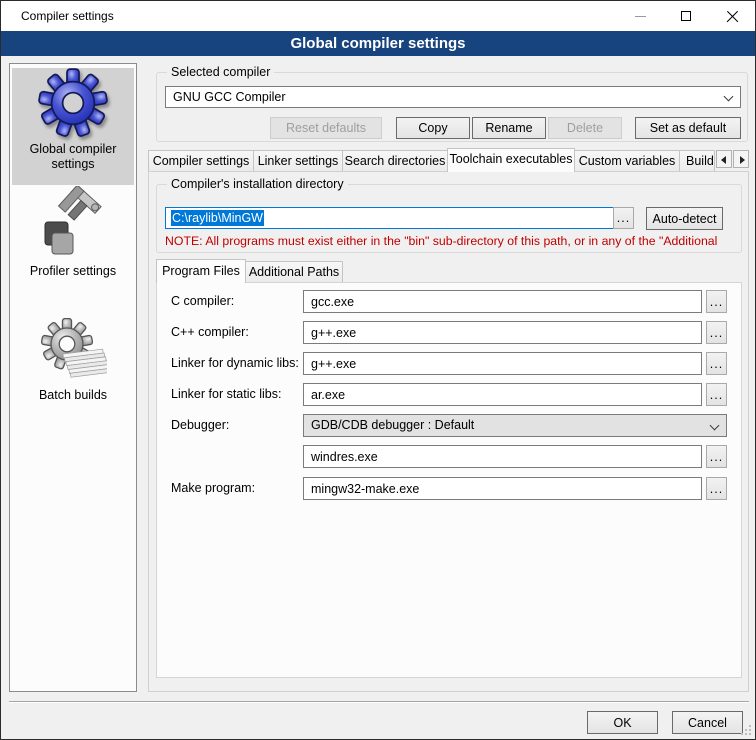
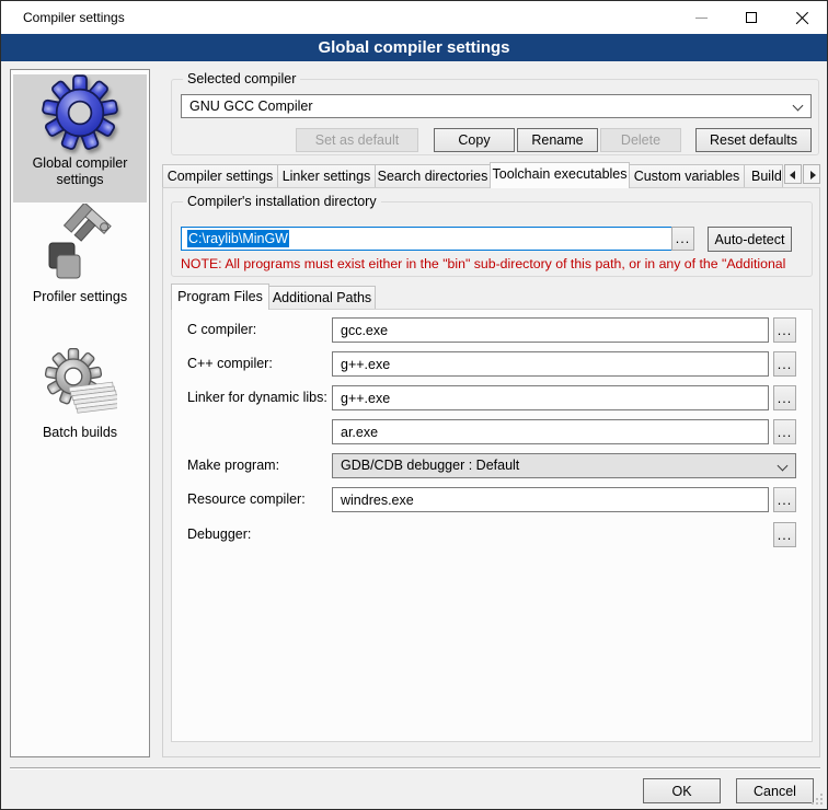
  Compiler settings
  Global compiler settings
  Global compiler settings
  Profiler settings
  Batch builds
  Selected compiler
  GNU GCC Compiler
- Reset defaults
+ Set as default
  Copy
  Rename
  Delete
- Set as default
+ Reset defaults
  Compiler settings
  Linker settings
  Search directories
  Toolchain executables
  Custom variables
  Compiler's installation directory
  C:\raylib\MinGW
  ...
  Auto-detect
  NOTE: All programs must exist either in the "bin" sub-directory of this path, or in any of the "Additional
  Program Files
  Additional Paths
  C compiler:
  gcc.exe
  ...
  C++ compiler:
  g++.exe
  ...
  Linker for dynamic libs:
  g++.exe
  ...
- Linker for static libs:
  ar.exe
  ...
- Debugger:
+ Make program:
  GDB/CDB debugger : Default
+ Resource compiler:
  windres.exe
  ...
- Make program:
+ Debugger:
- mingw32-make.exe
  ...
  OK
  Cancel
